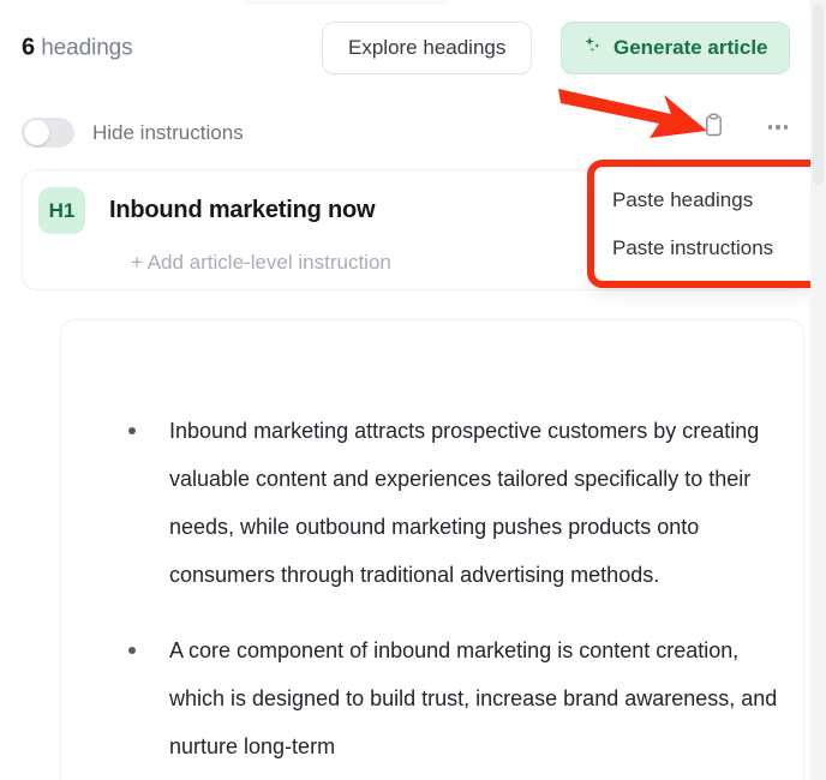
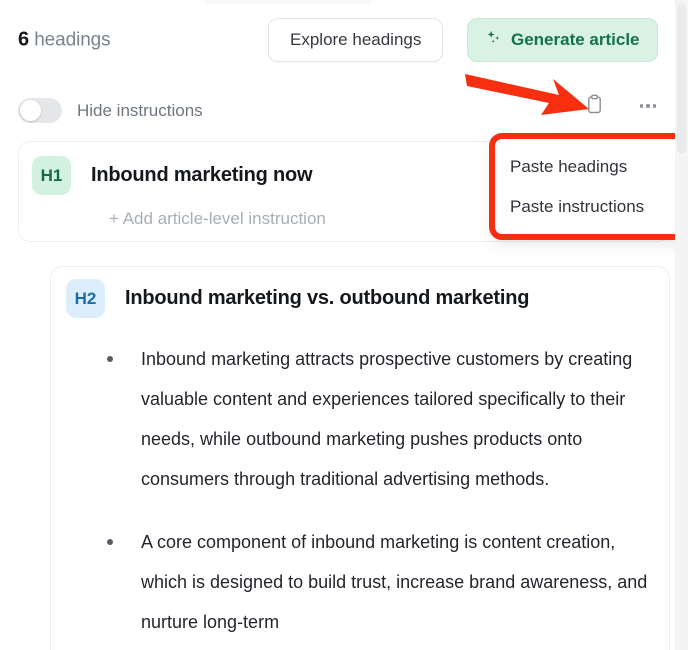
  6 headings
  Explore headings
  Generate article
  Hide instructions
  H1
  Inbound marketing now
  + Add article-level instruction
+ H2
+ Inbound marketing vs. outbound marketing
  Inbound marketing attracts prospective customers by creating valuable content and experiences tailored specifically to their needs, while outbound marketing pushes products onto consumers through traditional advertising methods.
  A core component of inbound marketing is content creation, which is designed to build trust, increase brand awareness, and nurture long-term
  Paste headings
  Paste instructions
